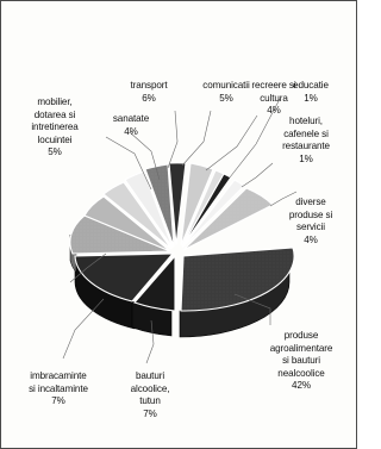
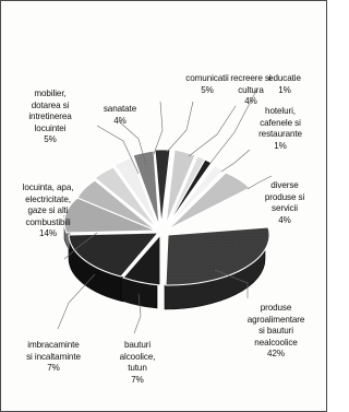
  mobilier,
  dotarea si
  intretinerea
  locuintei
  5%
  sanatate
  4%
- transport
- 6%
  comunicatii
  5%
  recreere si
  cultura
  4%
  educatie
  1%
  hoteluri,
  cafenele si
  restaurante
  1%
  diverse
  produse si
  servicii
  4%
  produse
  agroalimentare
  si bauturi
  nealcoolice
  42%
  bauturi
  alcoolice,
  tutun
  7%
  imbracaminte
  si incaltaminte
  7%
+ locuinta, apa,
+ electricitate,
+ gaze si alti
+ combustibili
+ 14%
